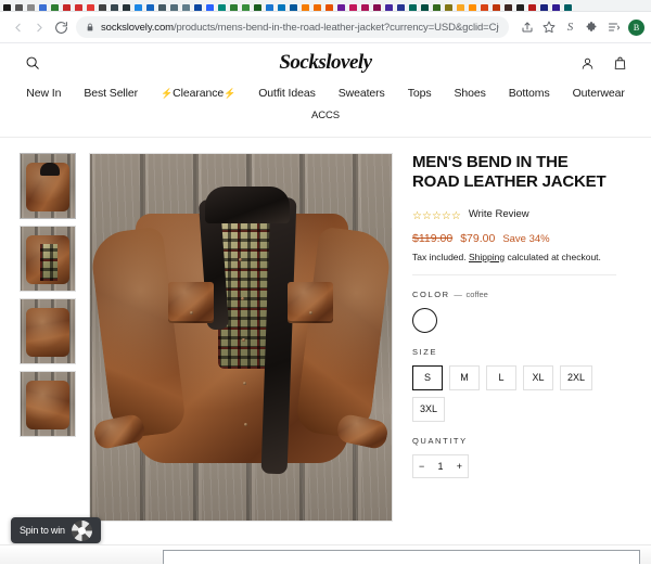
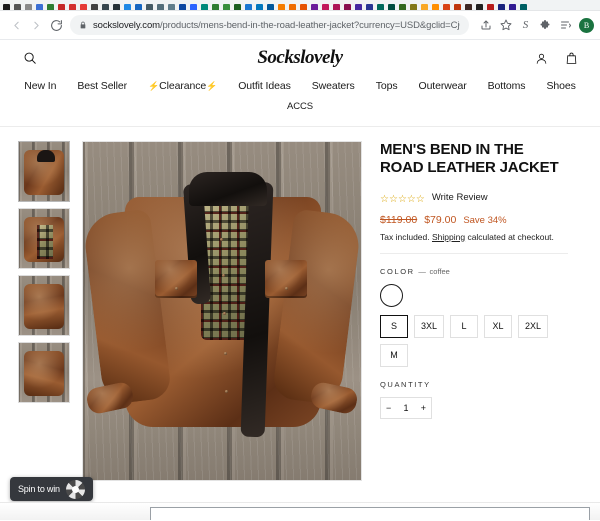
  sockslovely.com/products/mens-bend-in-the-road-leather-jacket?currency=USD&gclid=Cj
  S
  B
  Sockslovely
  New In
  Best Seller
  ⚡
  Clearance
  ⚡
  Outfit Ideas
  Sweaters
  Tops
- Shoes
+ Outerwear
  Bottoms
- Outerwear
+ Shoes
  ACCS
  MEN'S BEND IN THE ROAD LEATHER JACKET
  ☆☆☆☆☆
  Write Review
  $119.00
  $79.00
  Save 34%
  Tax included. Shipping calculated at checkout.
  COLOR — coffee
- SIZE
  S
- M
+ 3XL
  L
  XL
  2XL
- 3XL
+ M
  QUANTITY
  −
  1
  +
  Spin to win
